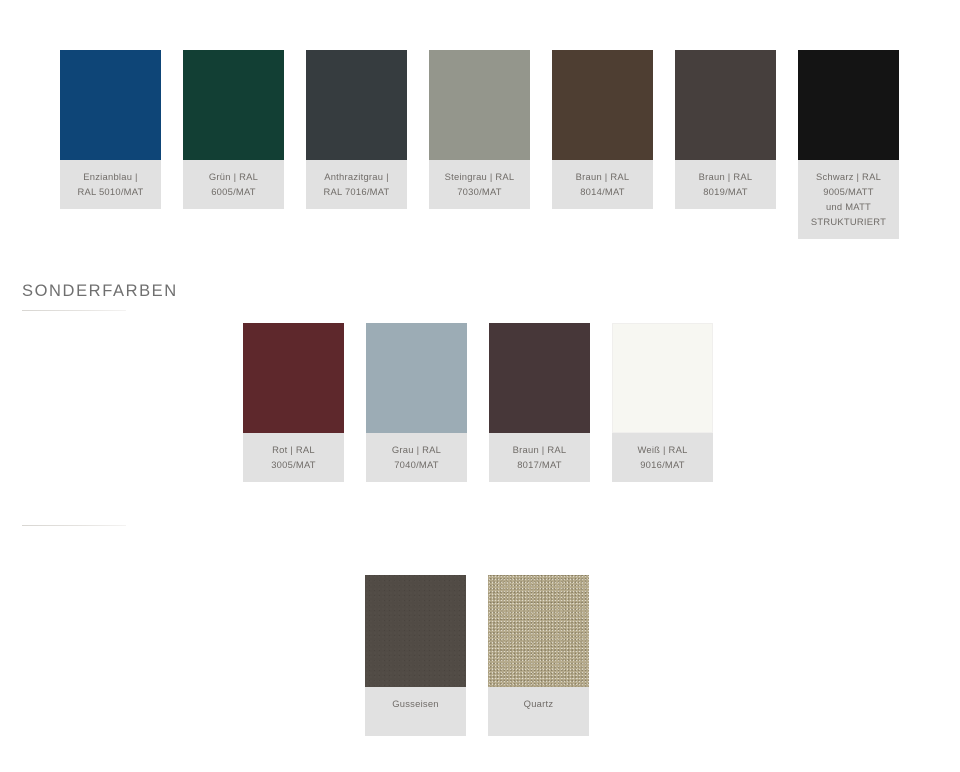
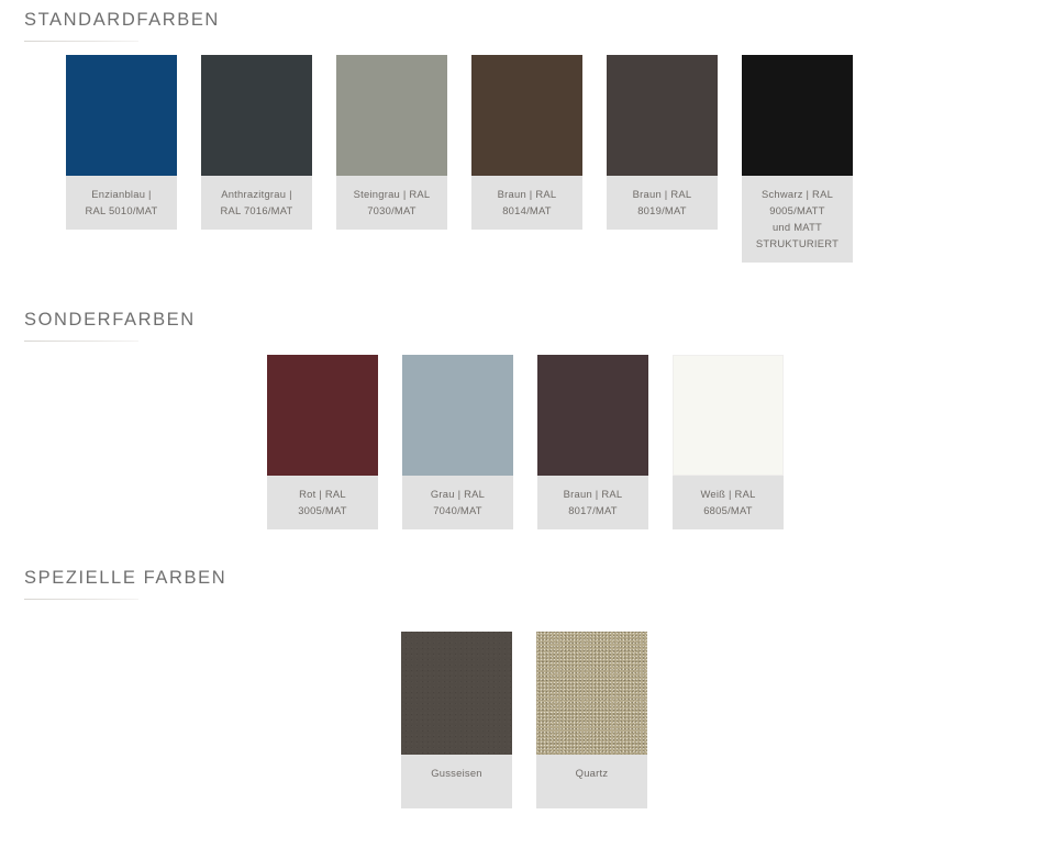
+ STANDARDFARBEN
  Enzianblau |
  RAL 5010/MAT
- Grün | RAL
- 6005/MAT
  Anthrazitgrau |
  RAL 7016/MAT
  Steingrau | RAL
  7030/MAT
  Braun | RAL
  8014/MAT
  Braun | RAL
  8019/MAT
  Schwarz | RAL
  9005/MATT
  und MATT
  STRUKTURIERT
  SONDERFARBEN
  Rot | RAL
  3005/MAT
  Grau | RAL
  7040/MAT
  Braun | RAL
  8017/MAT
  Weiß | RAL
- 9016/MAT
+ 6805/MAT
+ SPEZIELLE FARBEN
  Gusseisen
  Quartz
